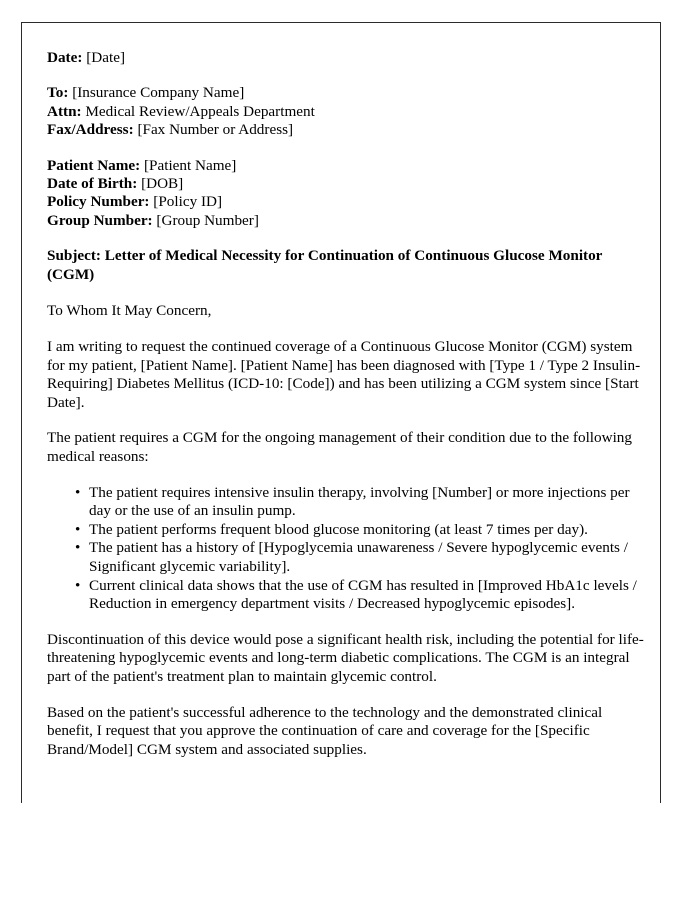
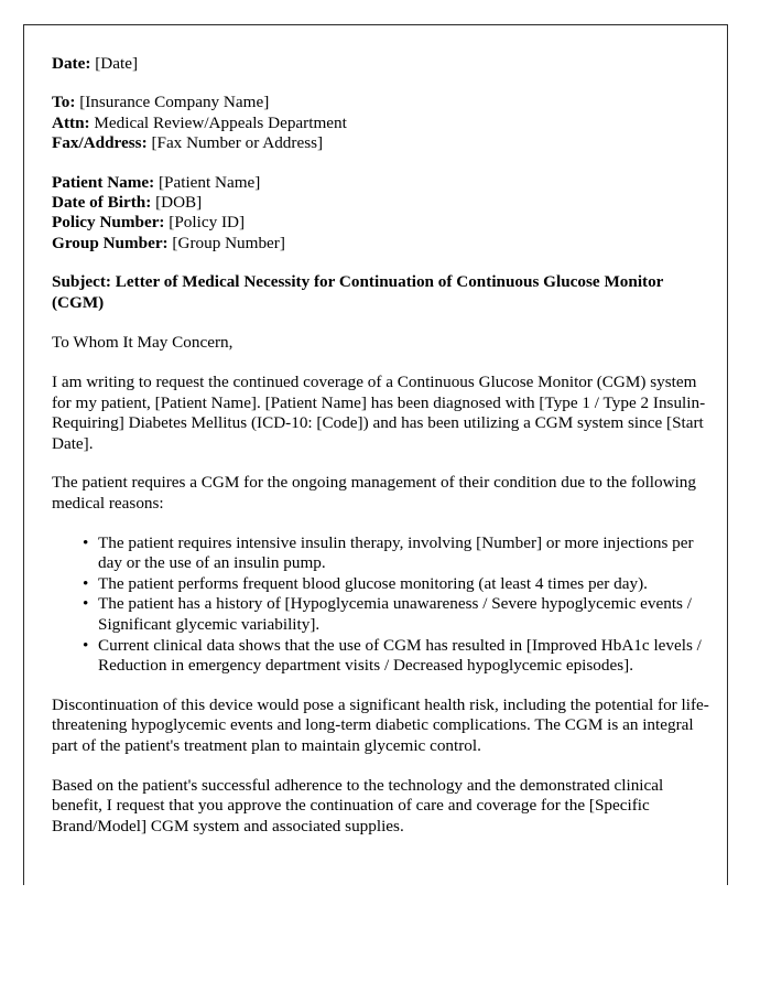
  Date: [Date]
  To: [Insurance Company Name]
  Attn: Medical Review/Appeals Department
  Fax/Address: [Fax Number or Address]
  Patient Name: [Patient Name]
  Date of Birth: [DOB]
  Policy Number: [Policy ID]
  Group Number: [Group Number]
  Subject: Letter of Medical Necessity for Continuation of Continuous Glucose Monitor (CGM)
  To Whom It May Concern,
  I am writing to request the continued coverage of a Continuous Glucose Monitor (CGM) system for my patient, [Patient Name]. [Patient Name] has been diagnosed with [Type 1 / Type 2 Insulin-Requiring] Diabetes Mellitus (ICD-10: [Code]) and has been utilizing a CGM system since [Start Date].
  The patient requires a CGM for the ongoing management of their condition due to the following medical reasons:
  The patient requires intensive insulin therapy, involving [Number] or more injections per day or the use of an insulin pump.
- The patient performs frequent blood glucose monitoring (at least 7 times per day).
+ The patient performs frequent blood glucose monitoring (at least 4 times per day).
  The patient has a history of [Hypoglycemia unawareness / Severe hypoglycemic events / Significant glycemic variability].
  Current clinical data shows that the use of CGM has resulted in [Improved HbA1c levels / Reduction in emergency department visits / Decreased hypoglycemic episodes].
  Discontinuation of this device would pose a significant health risk, including the potential for life-threatening hypoglycemic events and long-term diabetic complications. The CGM is an integral part of the patient's treatment plan to maintain glycemic control.
  Based on the patient's successful adherence to the technology and the demonstrated clinical benefit, I request that you approve the continuation of care and coverage for the [Specific Brand/Model] CGM system and associated supplies.
